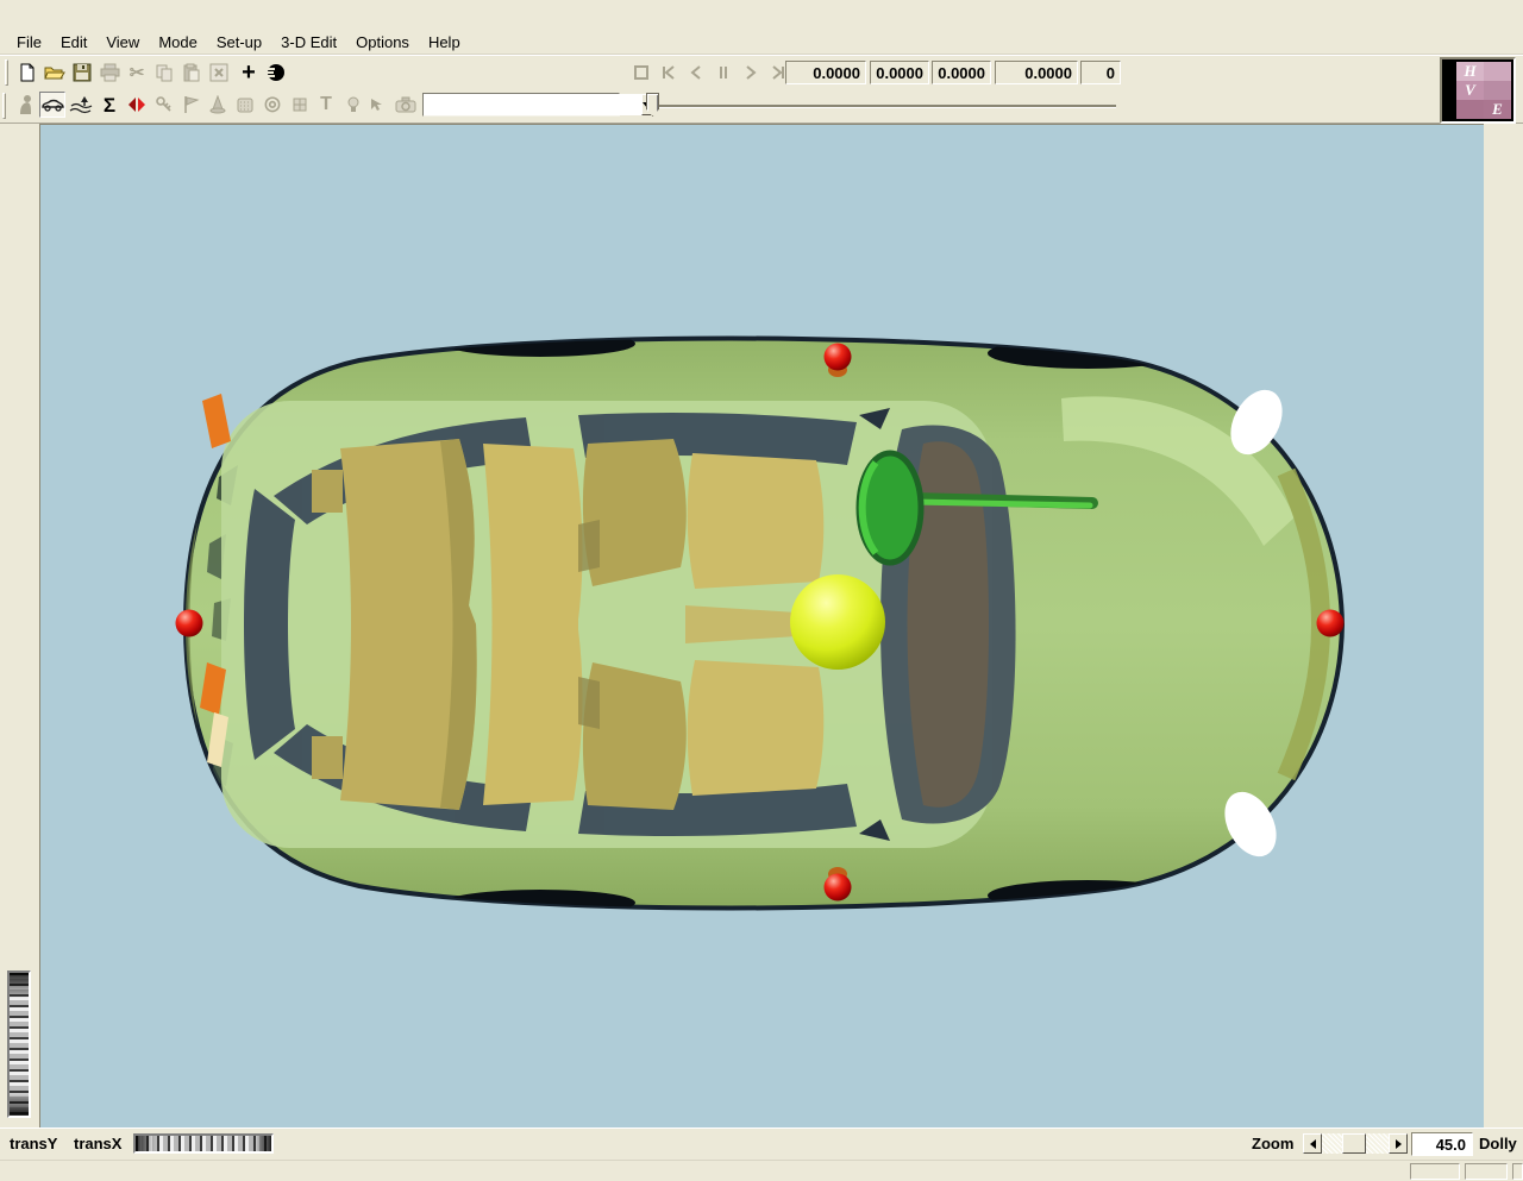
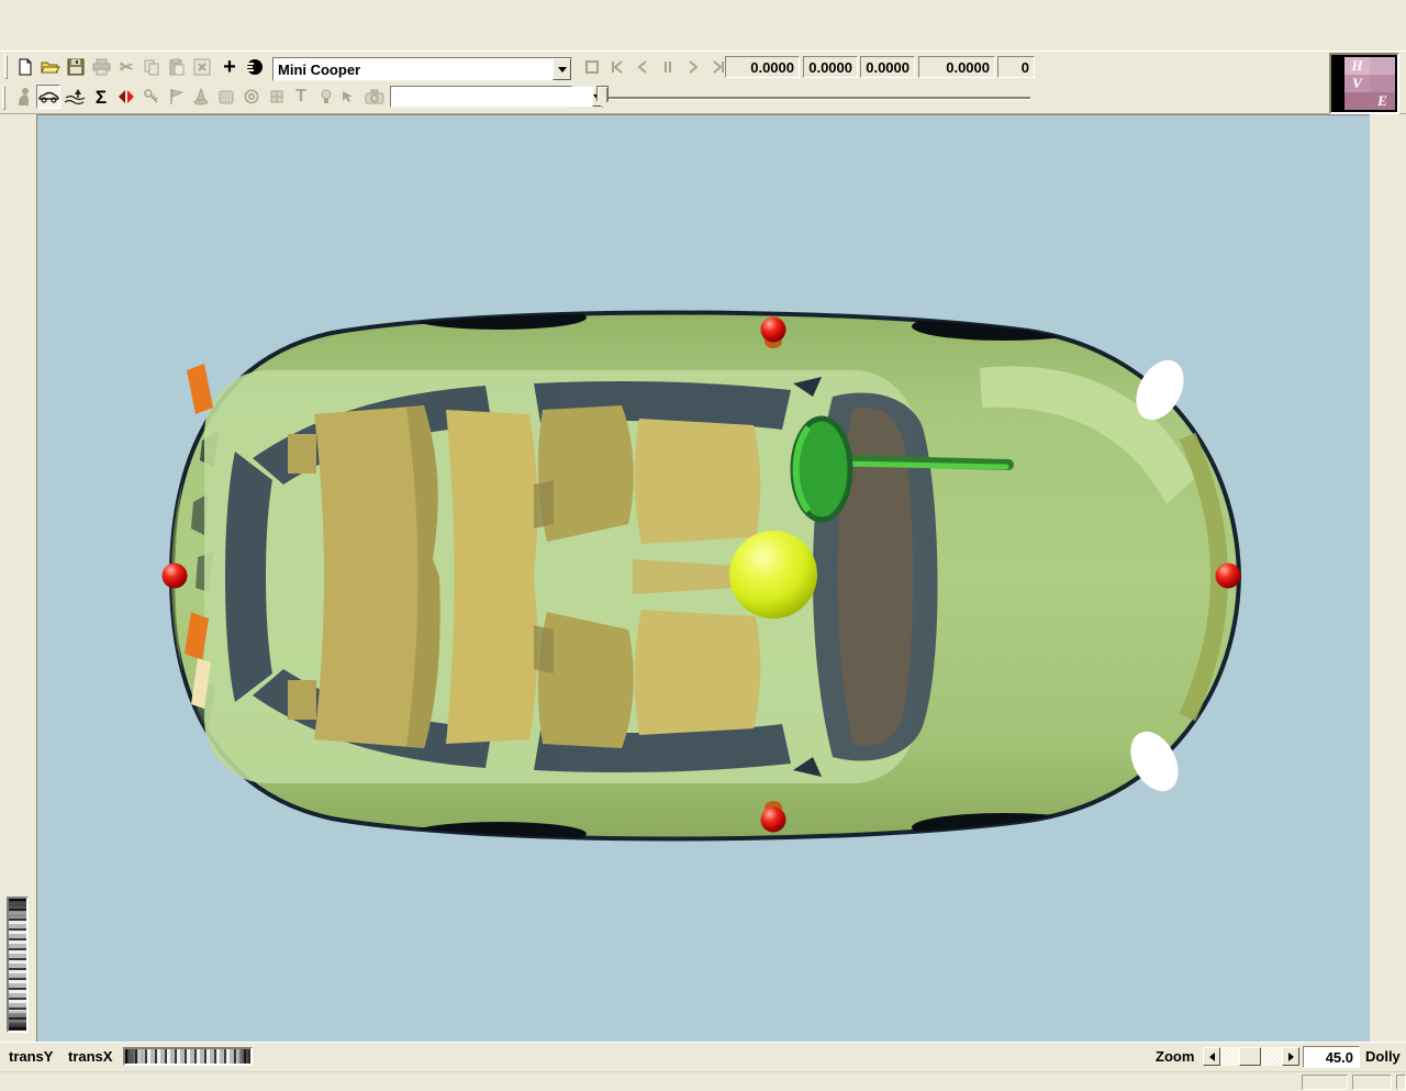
- File
- Edit
- View
- Mode
- Set-up
- 3-D Edit
- Options
- Help
  ✂
  +
+ Mini Cooper
  0.0000
  0.0000
  0.0000
  0.0000
  0
  Σ
  ◎
  T
  H
  V
  E
  transY
  transX
  Zoom
  45.0
  Dolly
